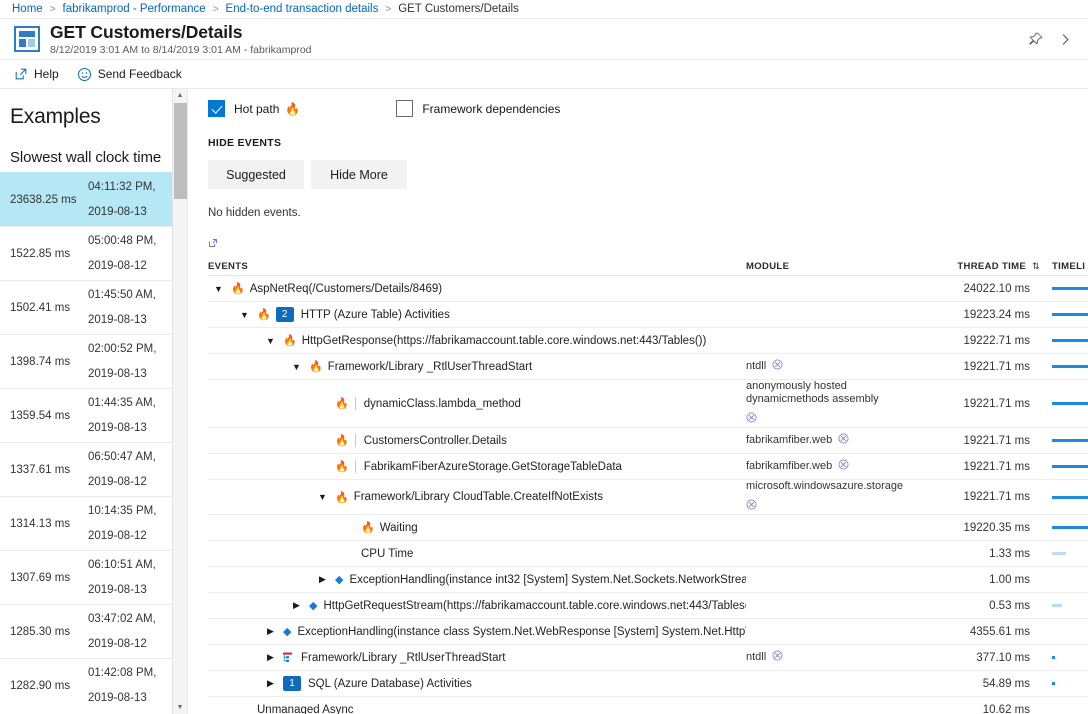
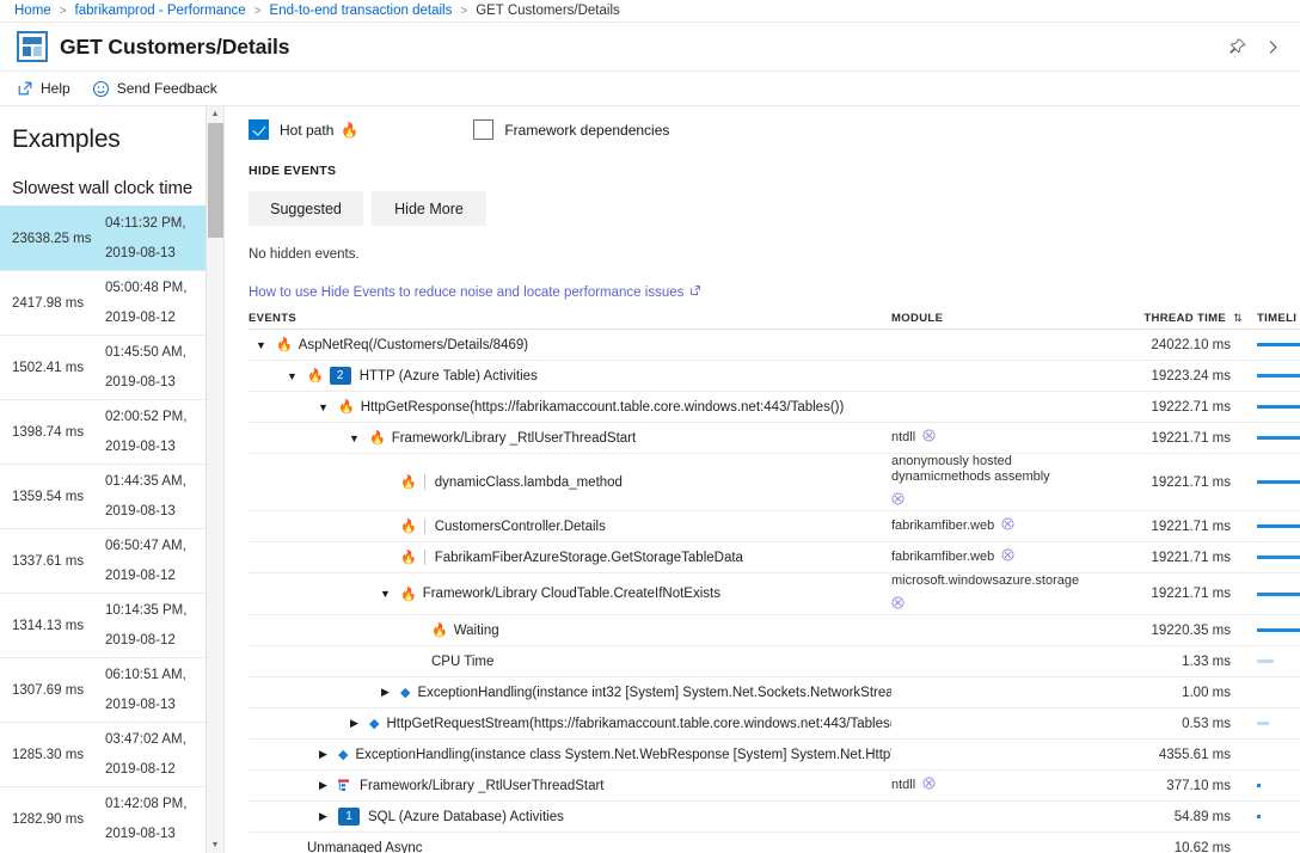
  Home
  >
  fabrikamprod - Performance
  >
  End-to-end transaction details
  >
  GET Customers/Details
  GET Customers/Details
- 8/12/2019 3:01 AM to 8/14/2019 3:01 AM - fabrikamprod
  Help
  Send Feedback
  Examples
  Slowest wall clock time
  23638.25 ms
  04:11:32 PM,
  2019-08-13
- 1522.85 ms
+ 2417.98 ms
  05:00:48 PM,
  2019-08-12
  1502.41 ms
  01:45:50 AM,
  2019-08-13
  1398.74 ms
  02:00:52 PM,
  2019-08-13
  1359.54 ms
  01:44:35 AM,
  2019-08-13
  1337.61 ms
  06:50:47 AM,
  2019-08-12
  1314.13 ms
  10:14:35 PM,
  2019-08-12
  1307.69 ms
  06:10:51 AM,
  2019-08-13
  1285.30 ms
  03:47:02 AM,
  2019-08-12
  1282.90 ms
  01:42:08 PM,
  2019-08-13
  Hot path
  🔥
  Framework dependencies
  HIDE EVENTS
  Suggested
  Hide More
  No hidden events.
+ How to use Hide Events to reduce noise and locate performance issues
  EVENTS
  MODULE
  THREAD TIME ⇅
  TIMELI
  ▼
  🔥
  AspNetReq(/Customers/Details/8469)
  24022.10 ms
  ▼
  🔥
  2
  HTTP (Azure Table) Activities
  19223.24 ms
  ▼
  🔥
  HttpGetResponse(https://fabrikamaccount.table.core.windows.net:443/Tables())
  19222.71 ms
  ▼
  🔥
  Framework/Library _RtlUserThreadStart
  ntdll
  19221.71 ms
  🔥
  dynamicClass.lambda_method
  anonymously hosted dynamicmethods assembly
  19221.71 ms
  🔥
  CustomersController.Details
  fabrikamfiber.web
  19221.71 ms
  🔥
  FabrikamFiberAzureStorage.GetStorageTableData
  fabrikamfiber.web
  19221.71 ms
  ▼
  🔥
  Framework/Library CloudTable.CreateIfNotExists
  microsoft.windowsazure.storage
  19221.71 ms
  🔥
  Waiting
  19220.35 ms
  CPU Time
  1.33 ms
  ▶
  ◆
  ExceptionHandling(instance int32 [System] System.Net.Sockets.NetworkStrea
  1.00 ms
  ▶
  ◆
  HttpGetRequestStream(https://fabrikamaccount.table.core.windows.net:443/Tables
  0.53 ms
  ▶
  ◆
  ExceptionHandling(instance class System.Net.WebResponse [System] System.Net.Http
  4355.61 ms
  ▶
  Framework/Library _RtlUserThreadStart
  ntdll
  377.10 ms
  ▶
  1
  SQL (Azure Database) Activities
  54.89 ms
  Unmanaged Async
  10.62 ms
